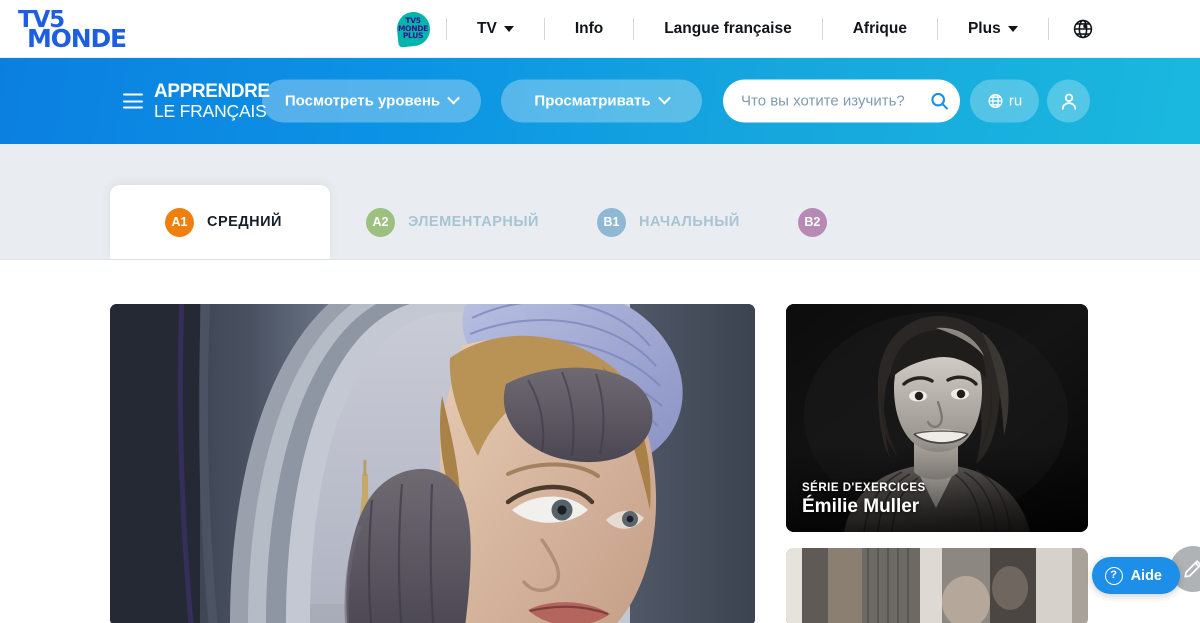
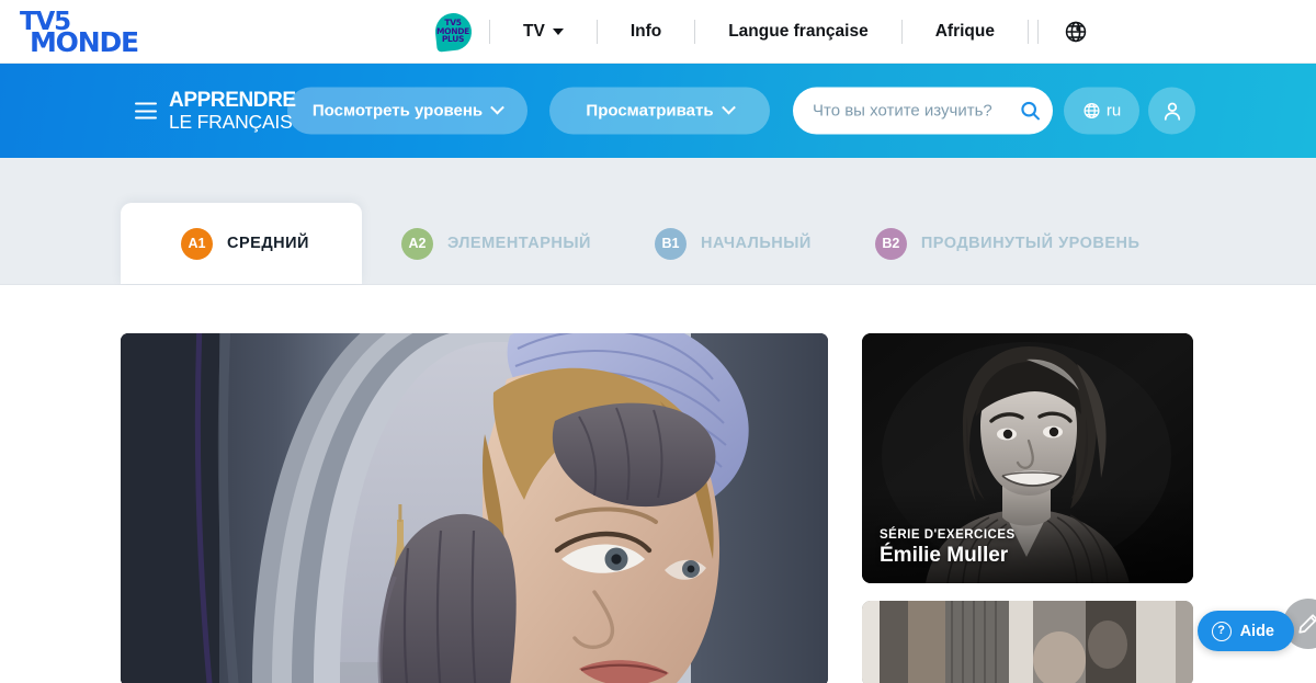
  TV5
  MONDE
  TV5
  MONDE
  PLUS
  TV
  Info
  Langue française
  Afrique
- Plus
  APPRENDRE
  LE FRANÇAIS
  Посмотреть уровень
  Просматривать
  Что вы хотите изучить?
  ru
  A1
  СРЕДНИЙ
  A2
  ЭЛЕМЕНТАРНЫЙ
  B1
  НАЧАЛЬНЫЙ
  B2
+ ПРОДВИНУТЫЙ УРОВЕНЬ
  SÉRIE D'EXERCICES
  Émilie Muller
  ?
  Aide
